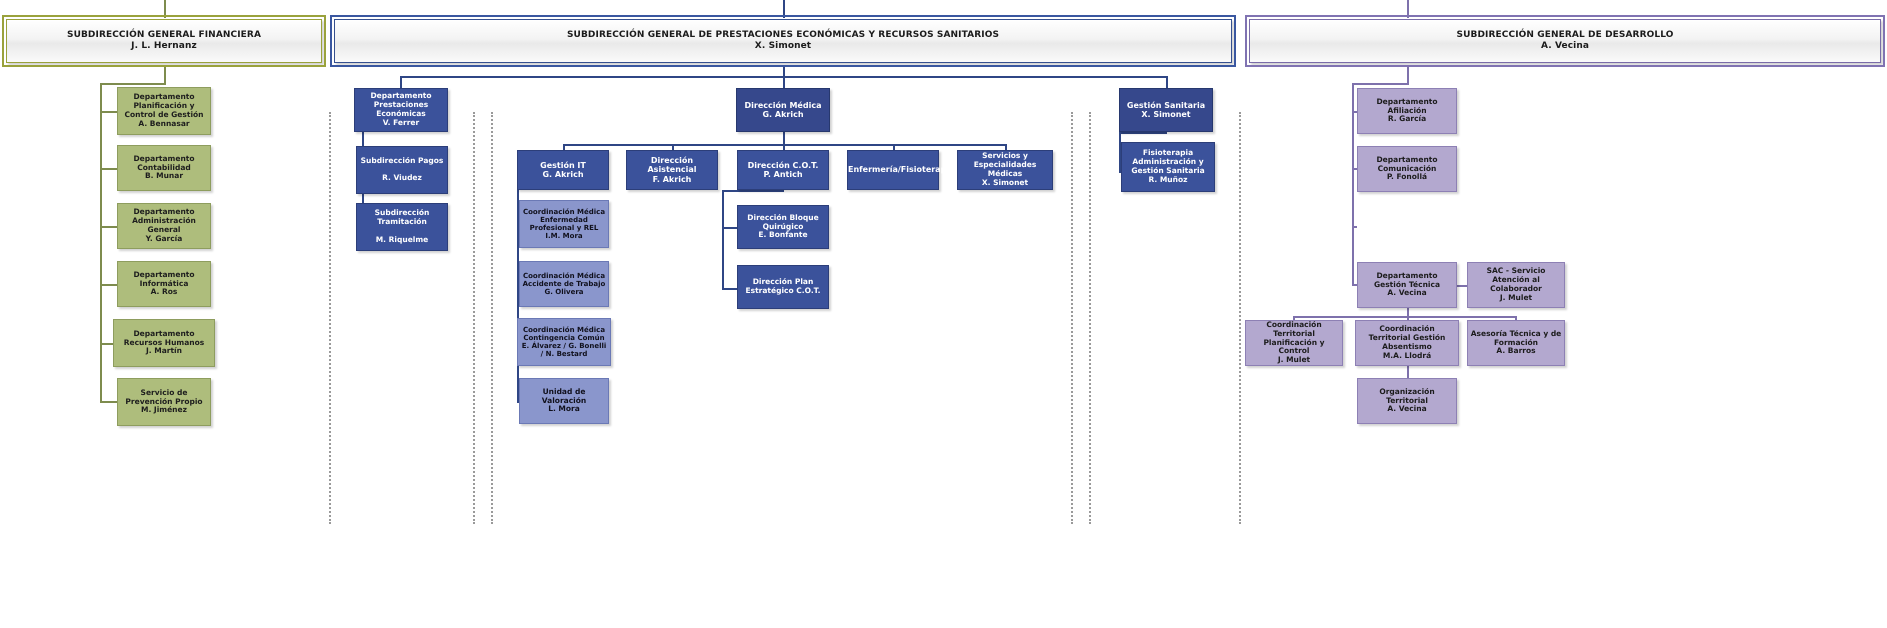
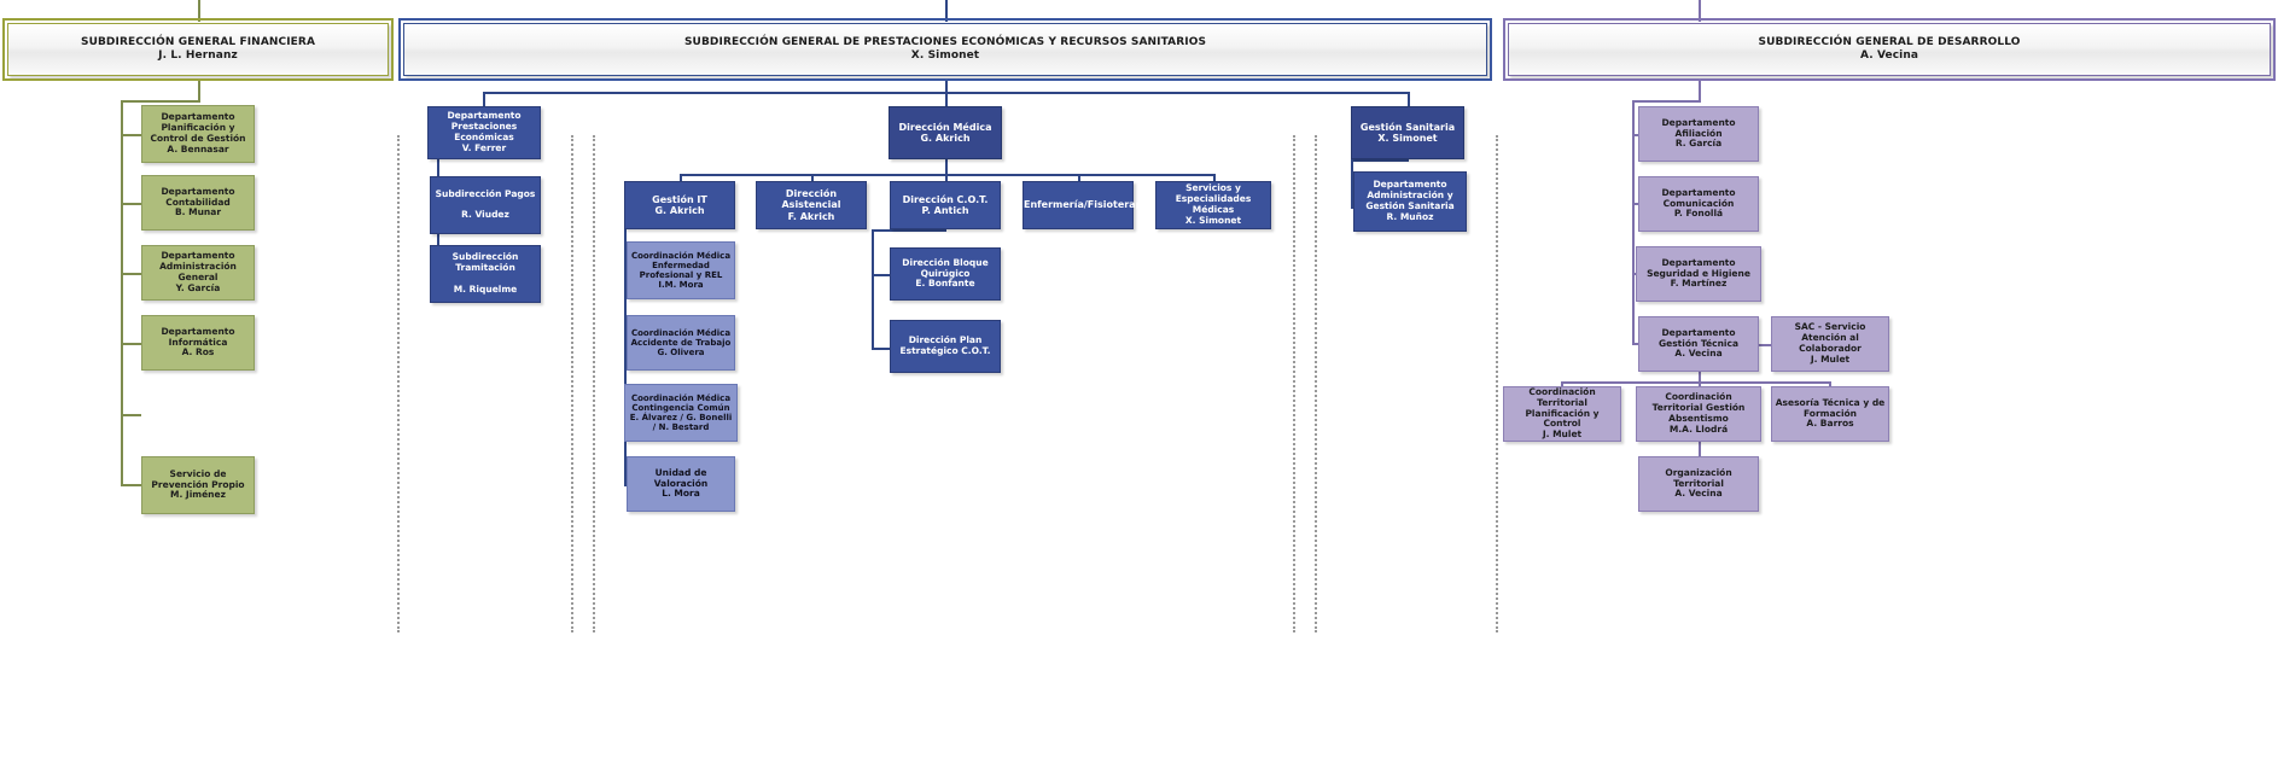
  SUBDIRECCIÓN GENERAL FINANCIERA
  J. L. Hernanz
  Departamento Planificación y Control de Gestión
  A. Bennasar
  Departamento Contabilidad
  B. Munar
  Departamento Administración General
  Y. García
  Departamento Informática
  A. Ros
- Departamento Recursos Humanos
- J. Martín
  Servicio de Prevención Propio
  M. Jiménez
  SUBDIRECCIÓN GENERAL DE PRESTACIONES ECONÓMICAS Y RECURSOS SANITARIOS
  X. Simonet
  Departamento Prestaciones Económicas
  V. Ferrer
  Subdirección Pagos
  R. Viudez
  Subdirección Tramitación
  M. Riquelme
  Dirección Médica
  G. Akrich
  Gestión IT
  G. Akrich
  Dirección Asistencial
  F. Akrich
  Dirección C.O.T.
  P. Antich
  Enfermería/Fisioterapia
  Servicios y Especialidades Médicas
  X. Simonet
  Coordinación Médica Enfermedad Profesional y REL
  I.M. Mora
  Coordinación Médica Accidente de Trabajo
  G. Olivera
  Coordinación Médica Contingencia Común
  E. Álvarez / G. Bonelli / N. Bestard
  Unidad de Valoración
  L. Mora
  Dirección Bloque Quirúgico
  E. Bonfante
  Dirección Plan Estratégico C.O.T.
  Gestión Sanitaria
  X. Simonet
- Fisioterapia Administración y Gestión Sanitaria
+ Departamento Administración y Gestión Sanitaria
  R. Muñoz
  SUBDIRECCIÓN GENERAL DE DESARROLLO
  A. Vecina
  Departamento Afiliación
  R. García
  Departamento Comunicación
  P. Fonollá
+ Departamento Seguridad e Higiene
+ F. Martínez
  Departamento Gestión Técnica
  A. Vecina
  SAC - Servicio Atención al Colaborador
  J. Mulet
  Coordinación Territorial Planificación y Control
  J. Mulet
  Coordinación Territorial Gestión Absentismo
  M.A. Llodrá
  Asesoría Técnica y de Formación
  A. Barros
  Organización Territorial
  A. Vecina
